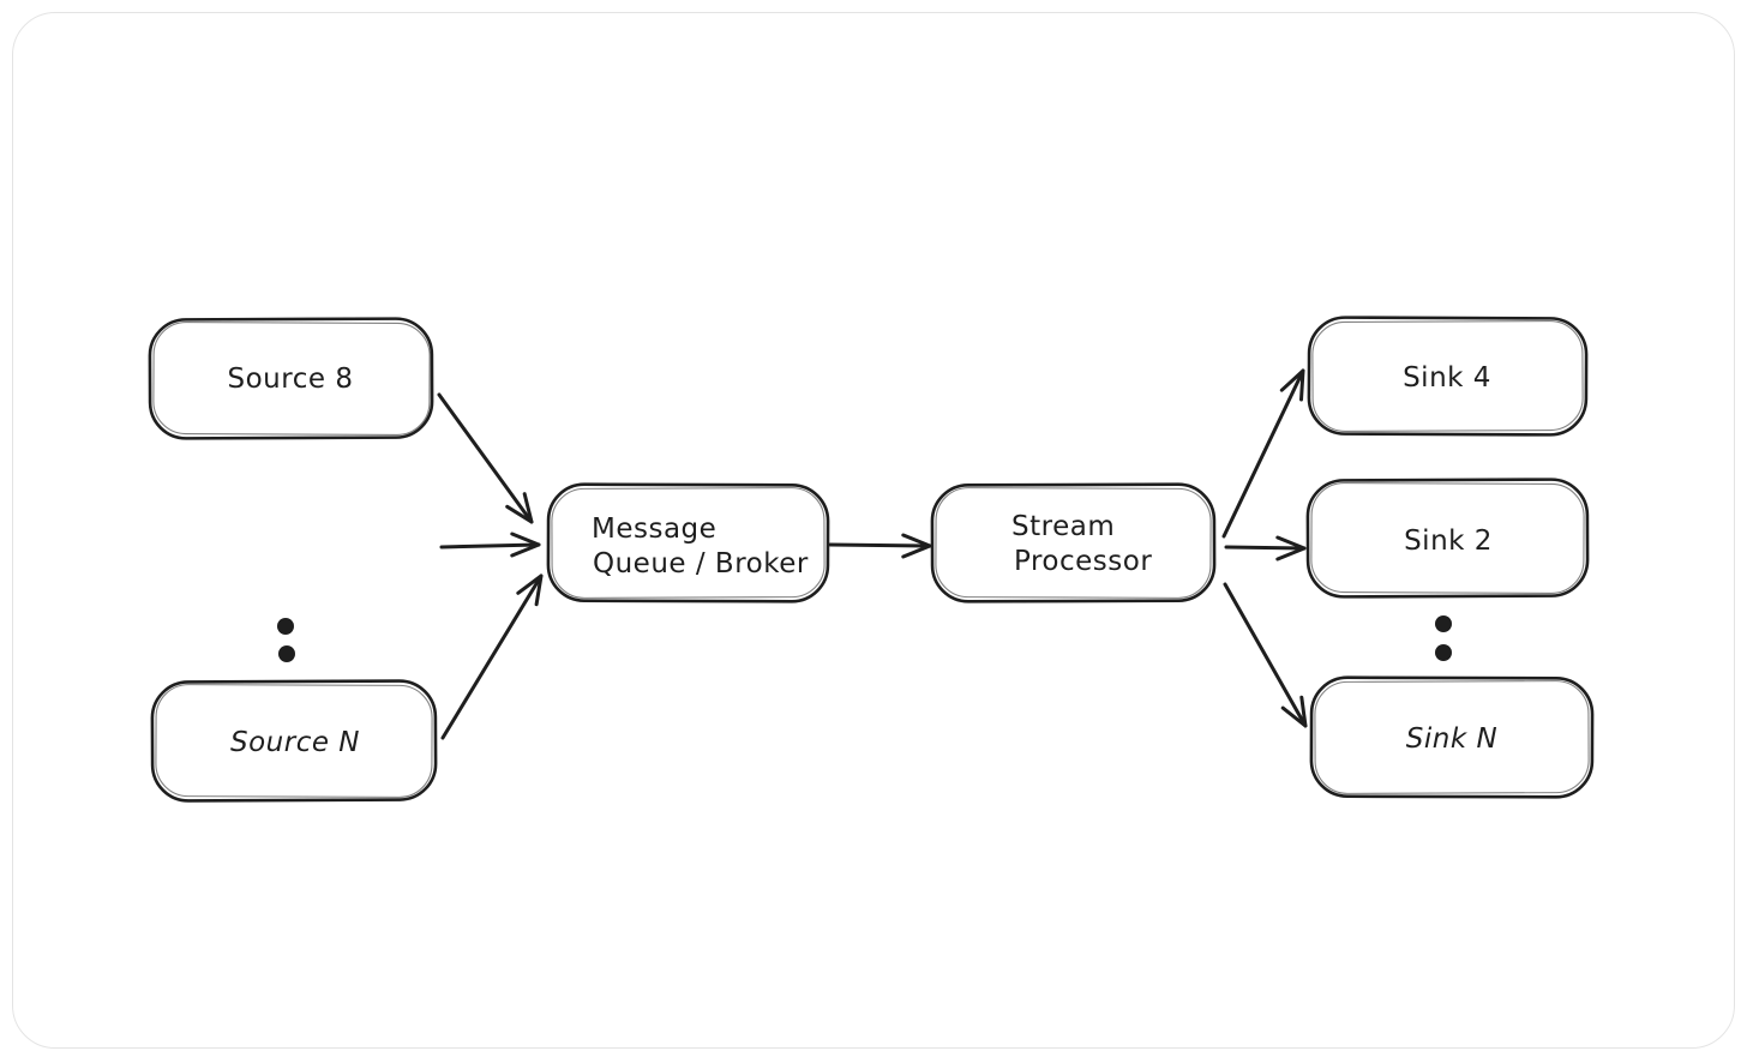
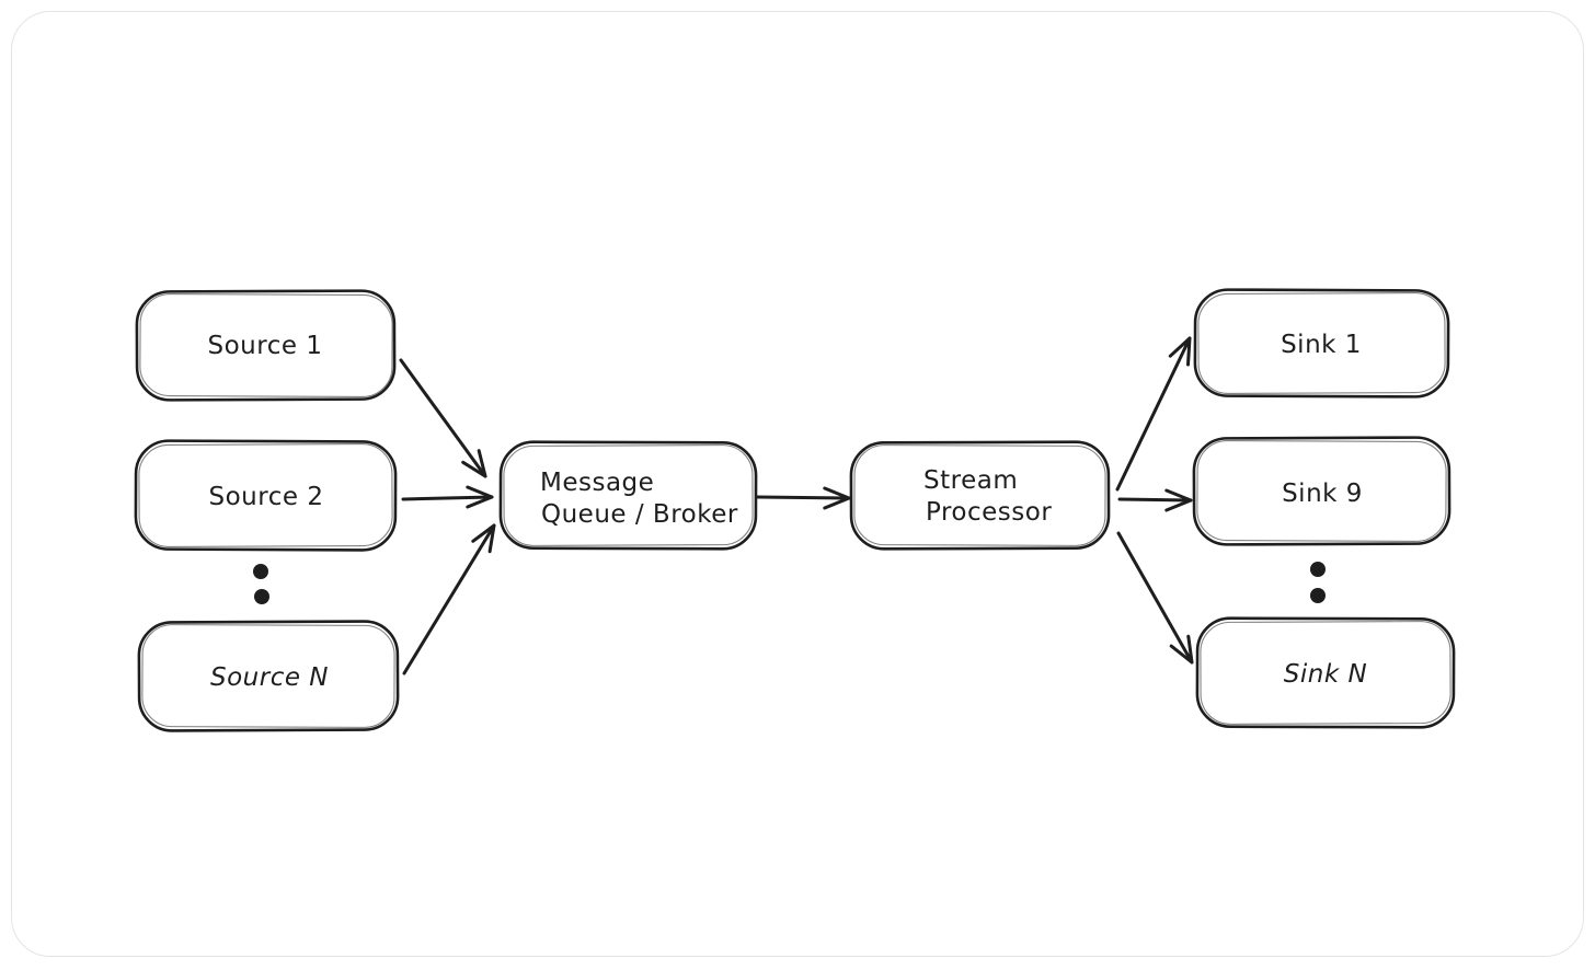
- Source 8
+ Source 1
+ Source 2
  Source N
  Message
  Queue / Broker
  Stream
  Processor
- Sink 4
+ Sink 1
- Sink 2
+ Sink 9
  Sink N
